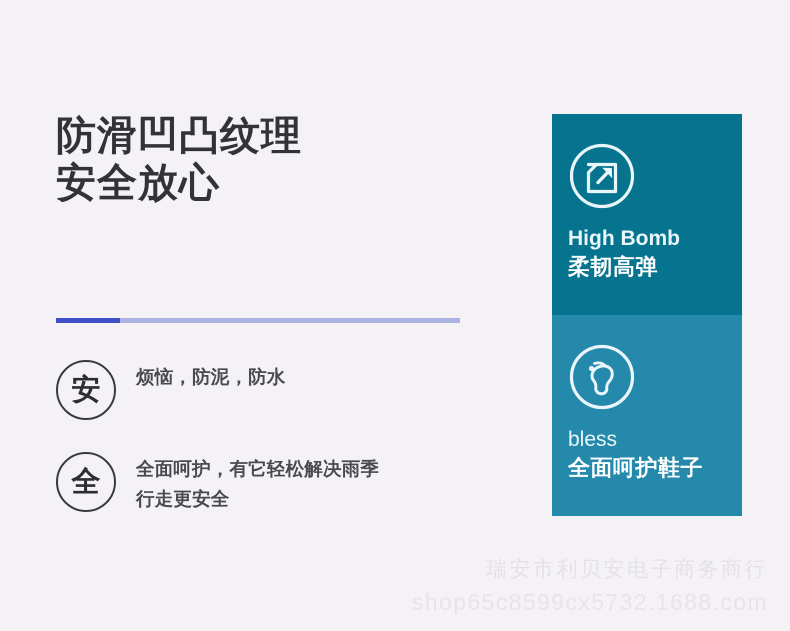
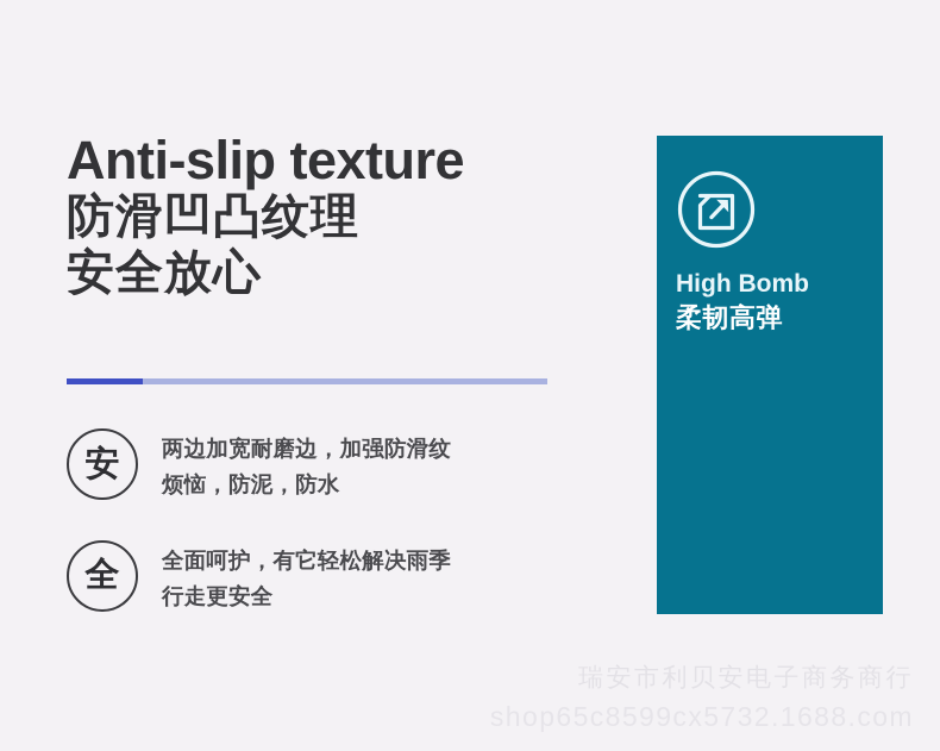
+ Anti-slip texture
  防滑凹凸纹理
  安全放心
  安
+ 两边加宽耐磨边，加强防滑纹
  烦恼，防泥，防水
  全
  全面呵护，有它轻松解决雨季
  行走更安全
  High Bomb
  柔韧高弹
- bless
- 全面呵护鞋子
